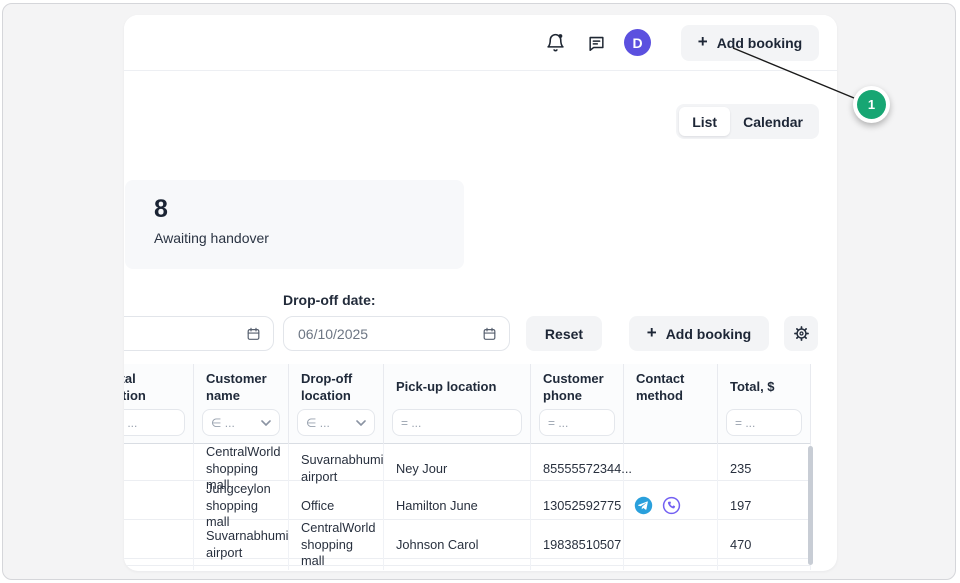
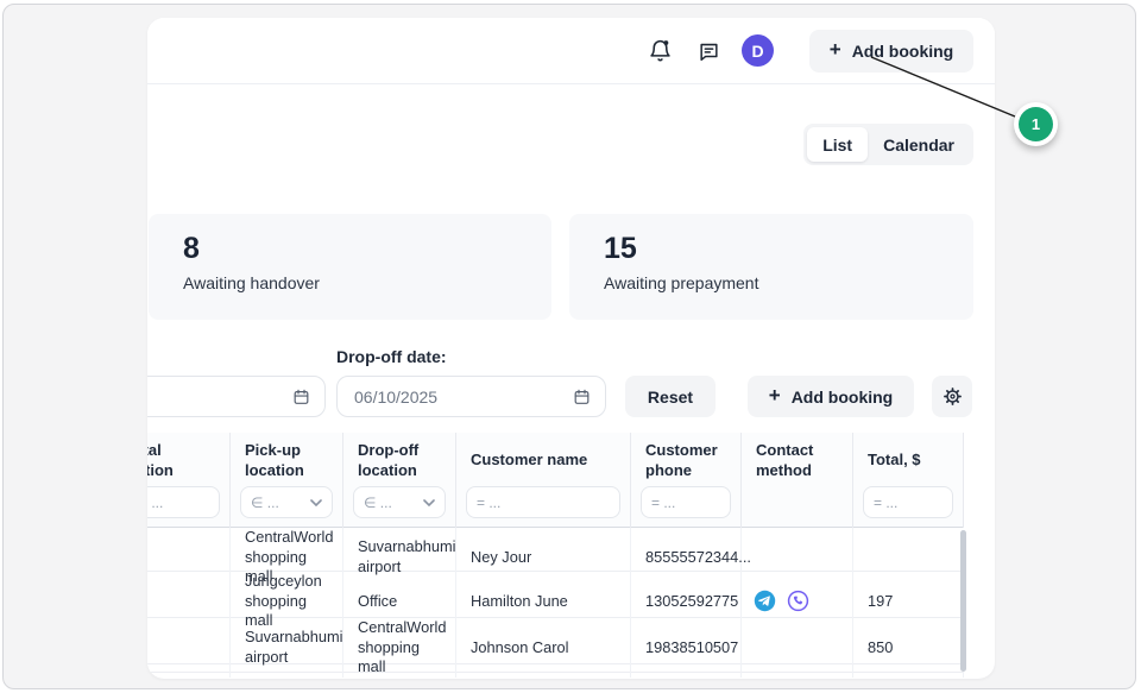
  D
  +
  Add booking
  List
  Calendar
  8
  Awaiting handover
+ 15
+ Awaiting prepayment
  Drop-off date:
  06/10/2025
  Reset
  +
  Add booking
- Customer name
+ Pick-up location
  Drop-off location
- Pick-up location
+ Customer name
  Customer phone
  Contact method
  Total, $
  ...
  ∈ ...
  ∈ ...
  = ...
  = ...
  = ...
  CentralWorld shopping mall
  Suvarnabhumi airport
  Ney Jour
  85555572344.
- 235
  Jungceylon shopping mall
  Office
  Hamilton June
  13052592775
  197
  Suvarnabhumi airport
  CentralWorld shopping mall
  Johnson Carol
  19838510507
- 470
+ 850
  1
